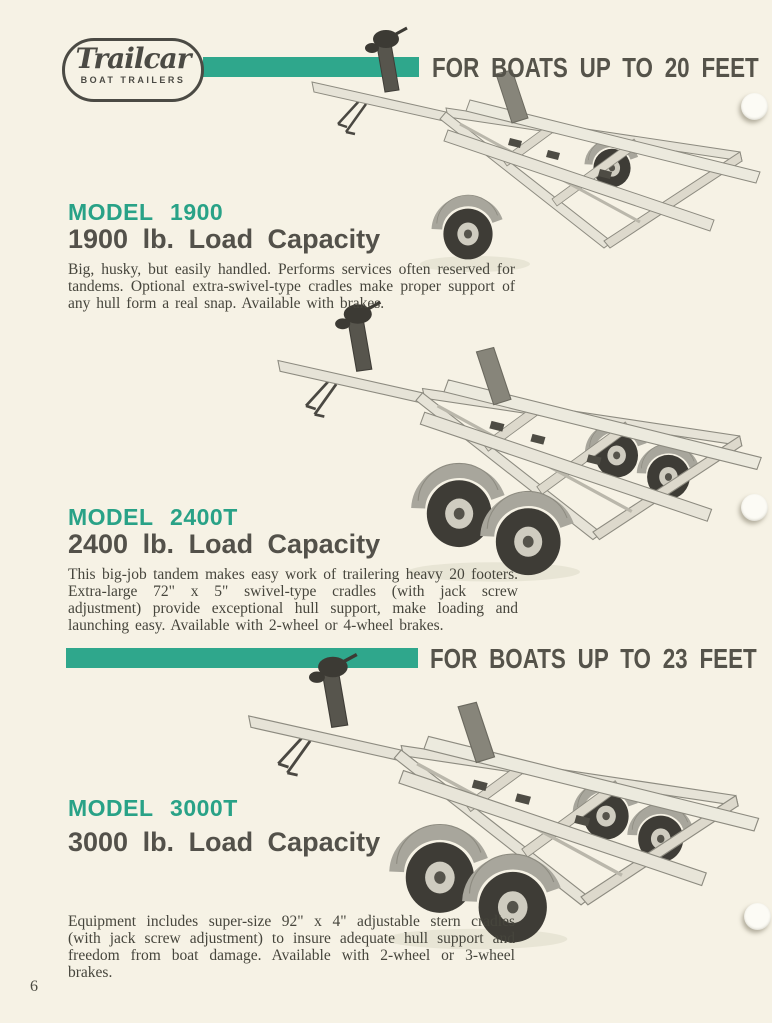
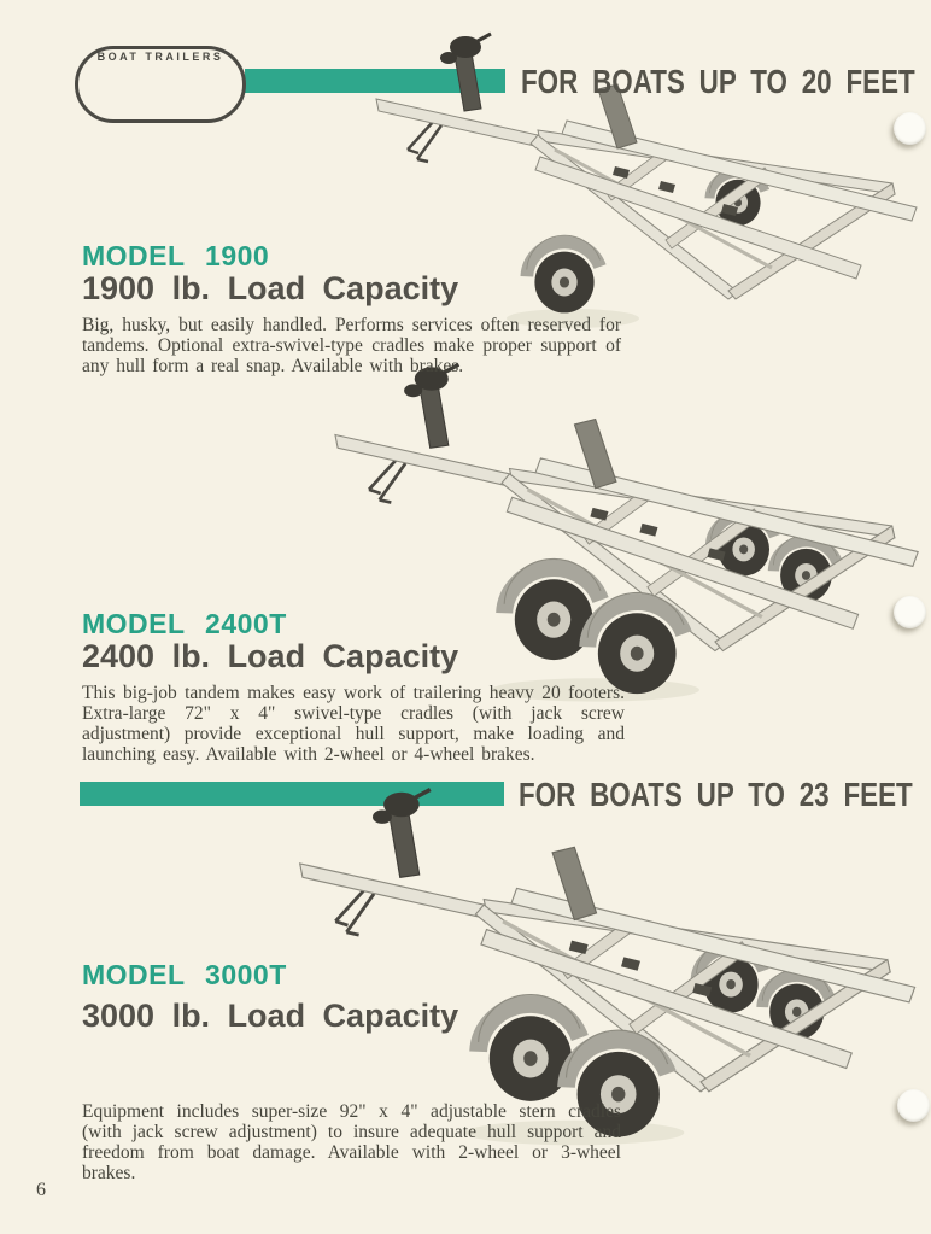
- Trailcar
  BOAT TRAILERS
  FOR BOATS UP TO 20 FEET
  FOR BOATS UP TO 23 FEET
  MODEL 1900
  1900 lb. Load Capacity
  Big, husky, but easily handled. Performs services often reserved for tandems. Optional extra-swivel-type cradles make proper support of any hull form a real snap. Available with brakes.
  MODEL 2400T
  2400 lb. Load Capacity
- This big-job tandem makes easy work of trailering heavy 20 footers. Extra-large 72" x 5" swivel-type cradles (with jack screw adjustment) provide exceptional hull support, make loading and launching easy. Available with 2-wheel or 4-wheel brakes.
+ This big-job tandem makes easy work of trailering heavy 20 footers. Extra-large 72" x 4" swivel-type cradles (with jack screw adjustment) provide exceptional hull support, make loading and launching easy. Available with 2-wheel or 4-wheel brakes.
  MODEL 3000T
  3000 lb. Load Capacity
  Equipment includes super-size 92" x 4" adjustable stern cradles (with jack screw adjustment) to insure adequate hull support and freedom from boat damage. Available with 2-wheel or 3-wheel brakes.
  6
